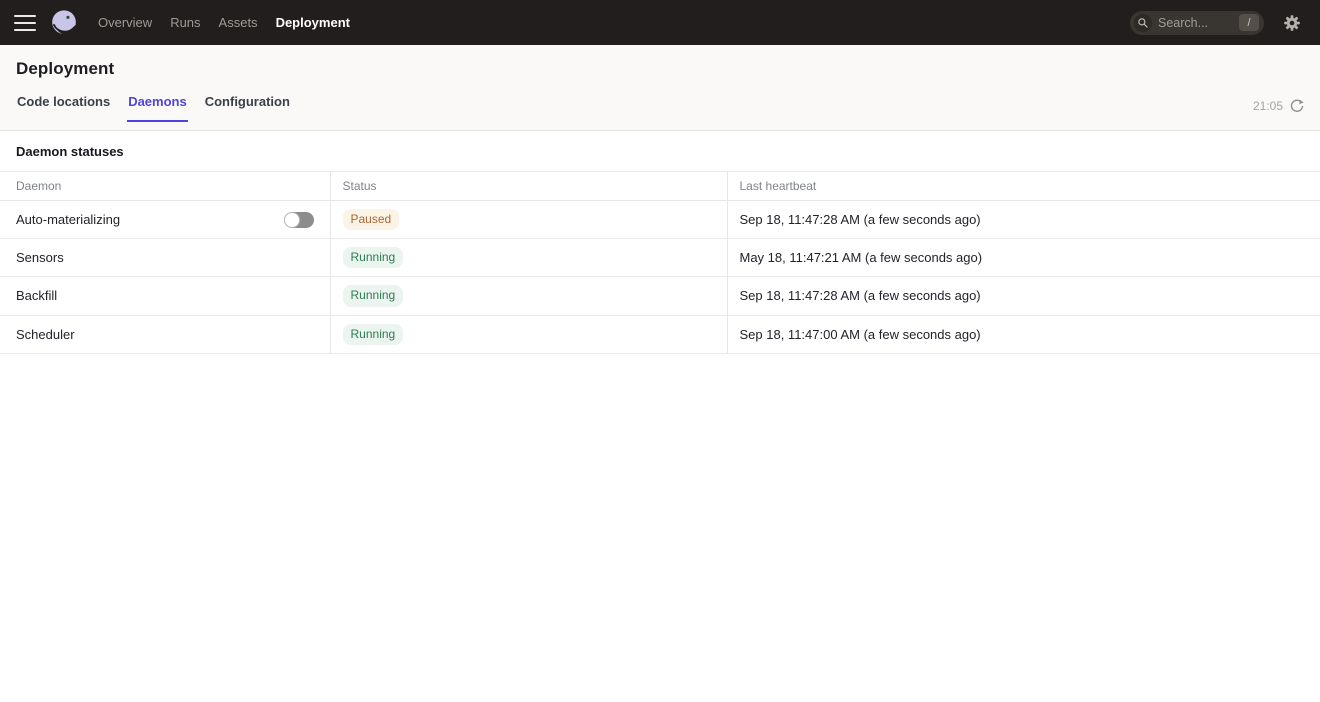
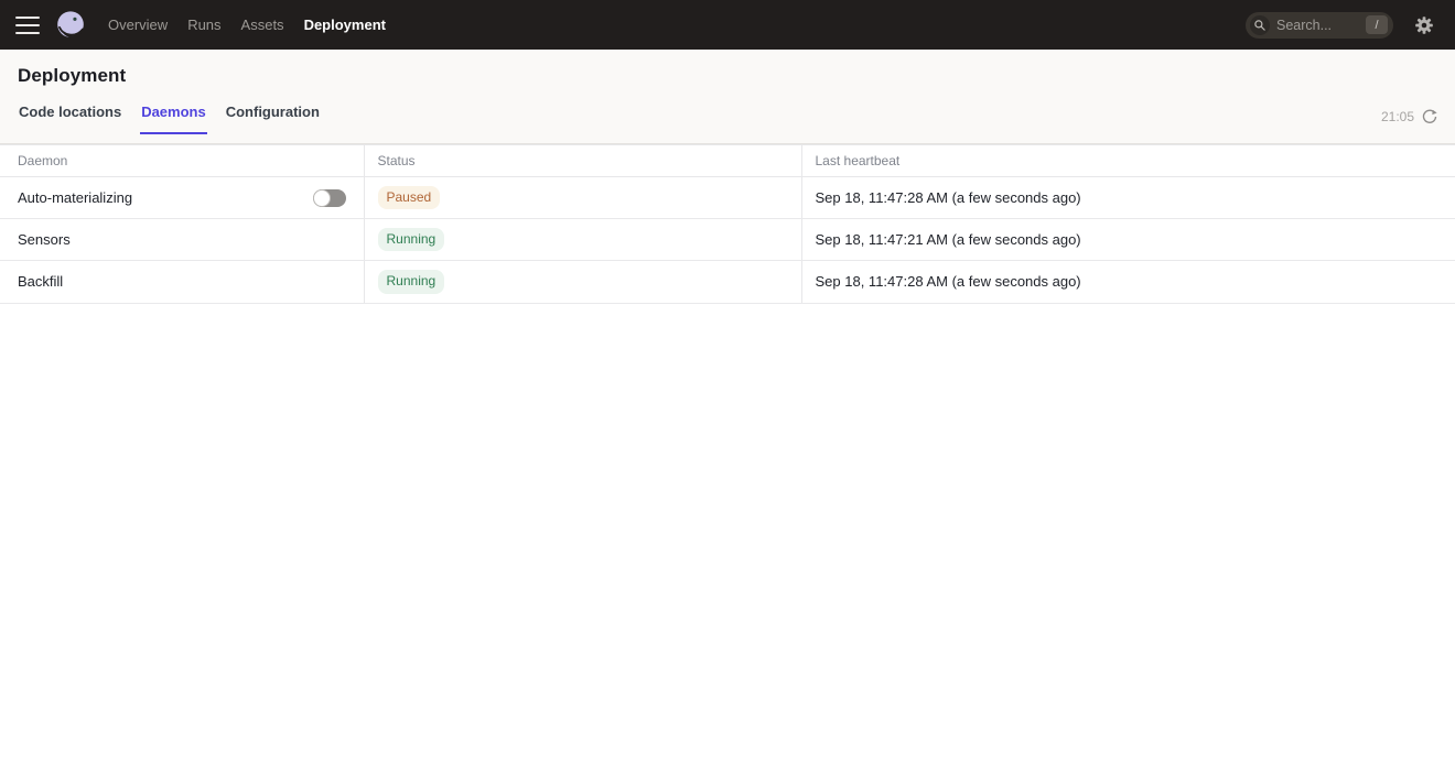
  Overview
  Runs
  Assets
  Deployment
  Search...
  /
  Deployment
  Code locations
  Daemons
  Configuration
  21:05
- Daemon statuses
  Daemon	Status	Last heartbeat
  Auto-materializing	Paused	Sep 18, 11:47:28 AM (a few seconds ago)
- Sensors	Running	May 18, 11:47:21 AM (a few seconds ago)
+ Sensors	Running	Sep 18, 11:47:21 AM (a few seconds ago)
  Backfill	Running	Sep 18, 11:47:28 AM (a few seconds ago)
- Scheduler	Running	Sep 18, 11:47:00 AM (a few seconds ago)
